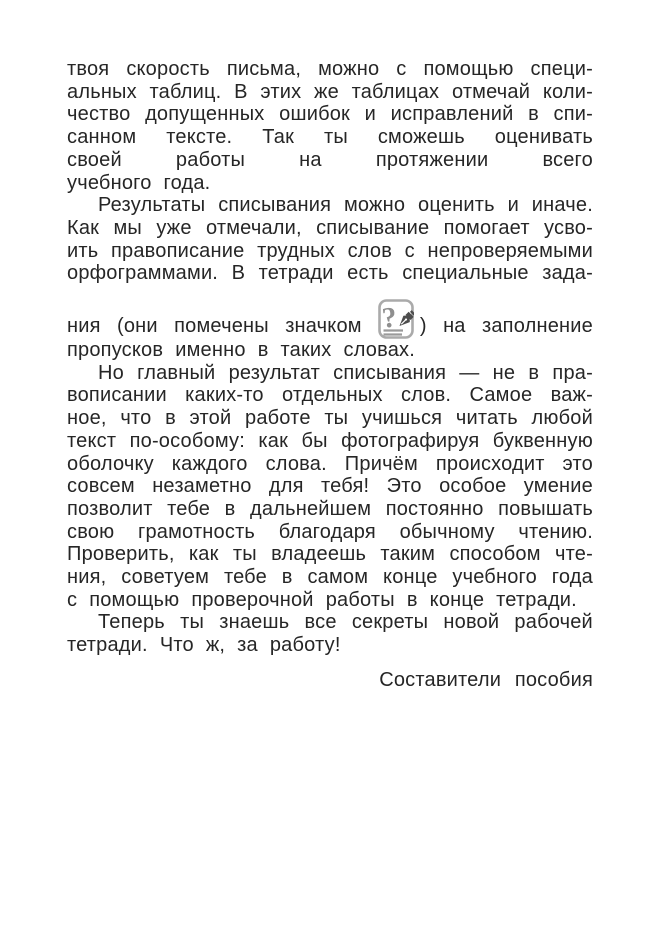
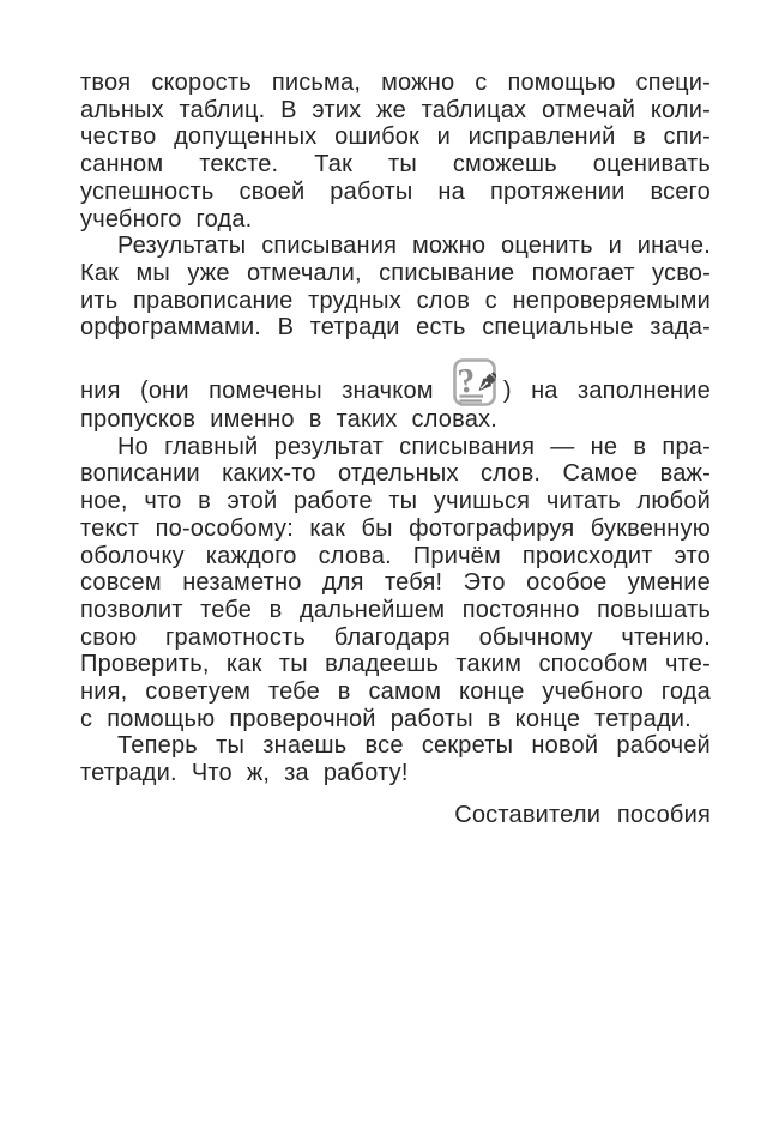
  твоя
  скорость
  письма,
  можно
  с
  помощью
  специ-
  альных
  таблиц.
  В
  этих
  же
  таблицах
  отмечай
  коли-
  чество
  допущенных
  ошибок
  и
  исправлений
  в
  спи-
  санном
  тексте.
  Так
  ты
  сможешь
  оценивать
+ успешность
  своей
  работы
  на
  протяжении
  всего
  учебного
  года.
  Результаты
  списывания
  можно
  оценить
  и
  иначе.
  Как
  мы
  уже
  отмечали,
  списывание
  помогает
  усво-
  ить
  правописание
  трудных
  слов
  с
  непроверяемыми
  орфограммами.
  В
  тетради
  есть
  специальные
  зада-
  ния
  (они
  помечены
  значком
  )
  на
  заполнение
  пропусков
  именно
  в
  таких
  словах.
  Но
  главный
  результат
  списывания
  —
  не
  в
  пра-
  вописании
  каких-то
  отдельных
  слов.
  Самое
  важ-
  ное,
  что
  в
  этой
  работе
  ты
  учишься
  читать
  любой
  текст
  по-особому:
  как
  бы
  фотографируя
  буквенную
  оболочку
  каждого
  слова.
  Причём
  происходит
  это
  совсем
  незаметно
  для
  тебя!
  Это
  особое
  умение
  позволит
  тебе
  в
  дальнейшем
  постоянно
  повышать
  свою
  грамотность
  благодаря
  обычному
  чтению.
  Проверить,
  как
  ты
  владеешь
  таким
  способом
  чте-
  ния,
  советуем
  тебе
  в
  самом
  конце
  учебного
  года
  с
  помощью
  проверочной
  работы
  в
  конце
  тетради.
  Теперь
  ты
  знаешь
  все
  секреты
  новой
  рабочей
  тетради.
  Что
  ж,
  за
  работу!
  Составители пособия
